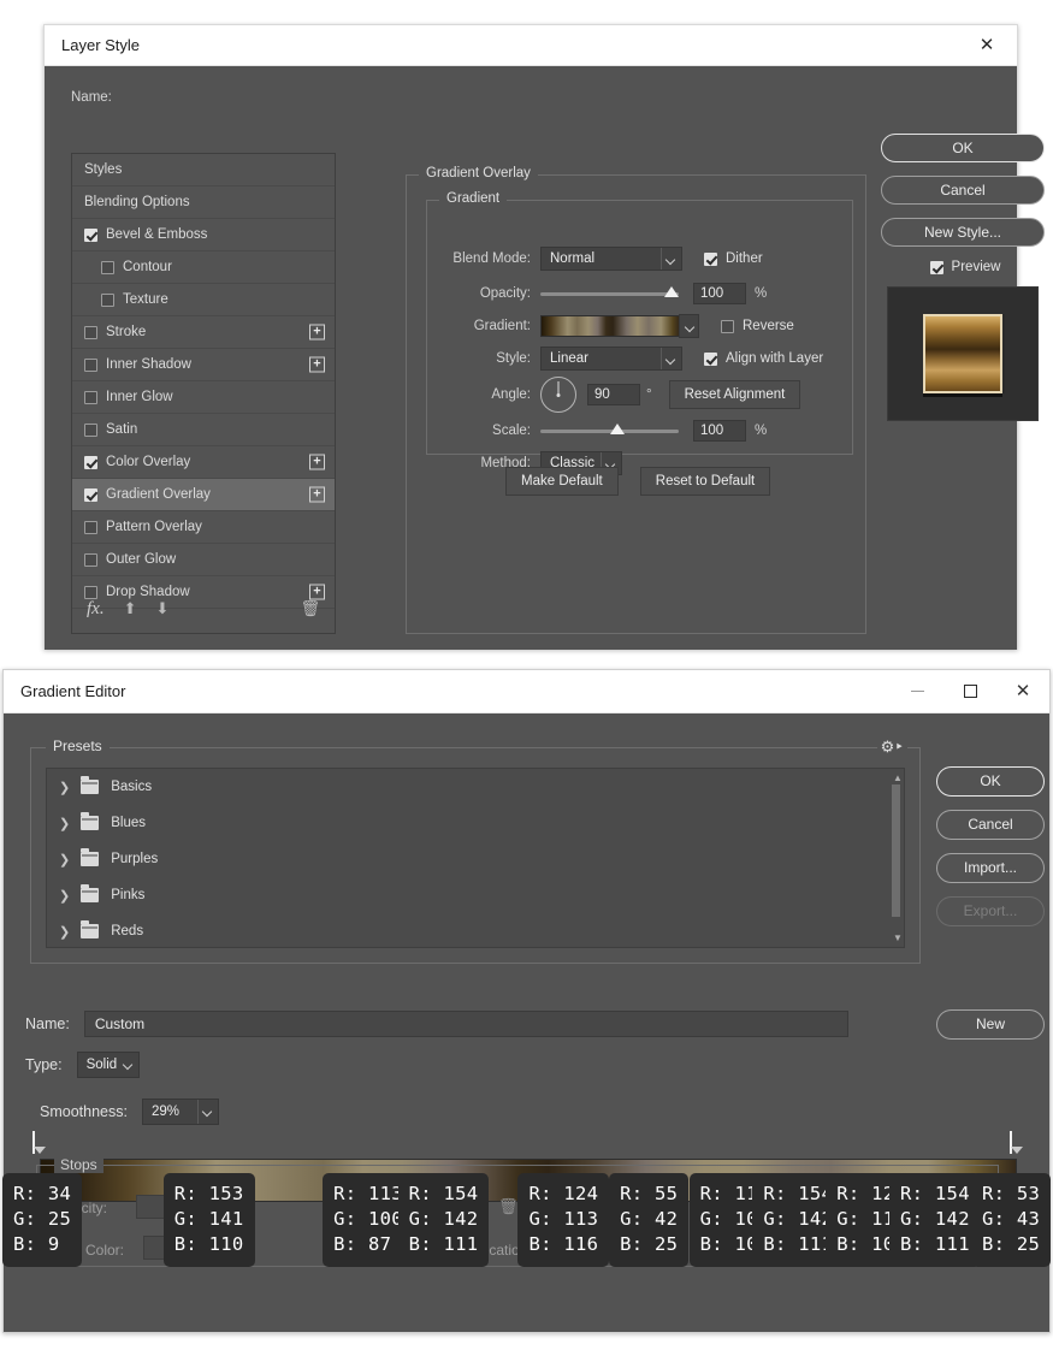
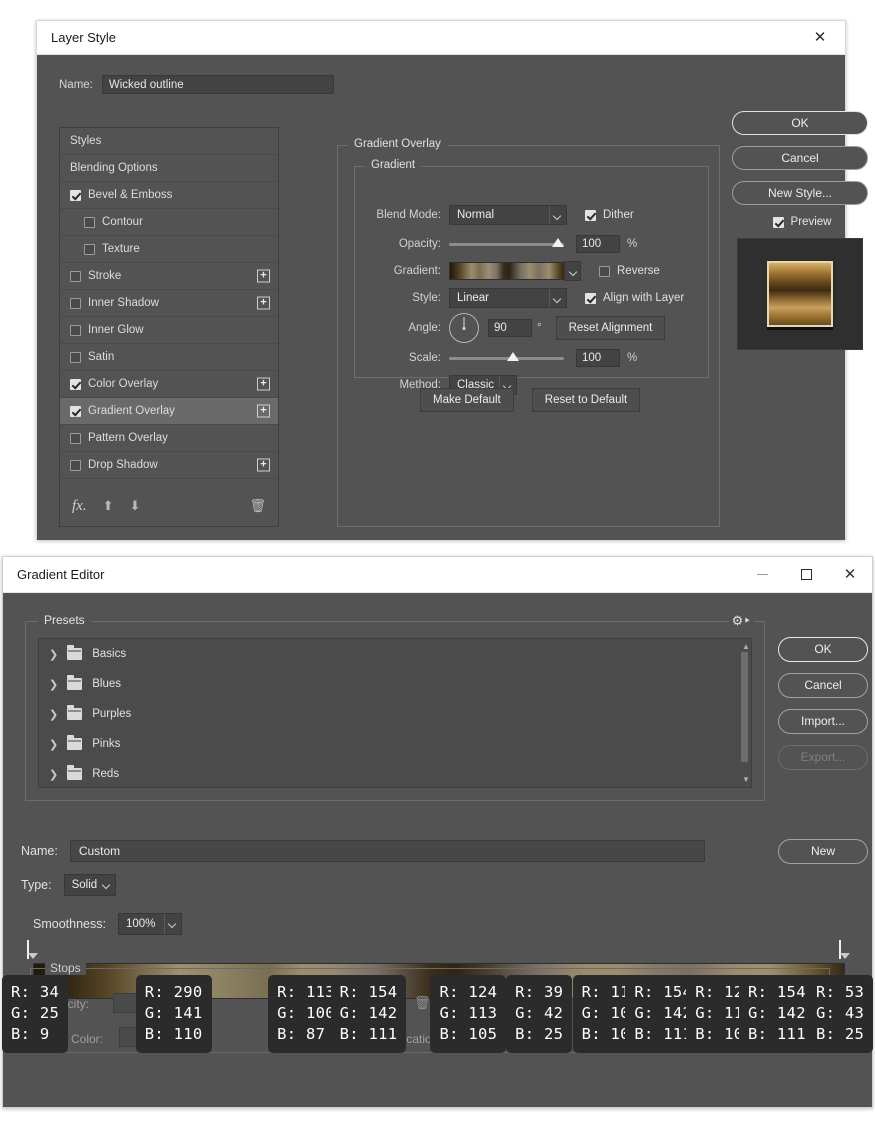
  Layer Style
  ✕
  Name:
+ Wicked outline
  Styles
  Blending Options
  Bevel & Emboss
  Contour
  Texture
  Stroke
  +
  Inner Shadow
  +
  Inner Glow
  Satin
  Color Overlay
  +
  Gradient Overlay
  +
  Pattern Overlay
- Outer Glow
  Drop Shadow
  +
  fx.
  ⬆
  ⬇
  🗑
  Gradient Overlay
  Gradient
  Blend Mode:
  Normal
  Dither
  Opacity:
  100
  %
  Gradient:
  Reverse
  Style:
  Linear
  Align with Layer
  Angle:
  90
  °
  Reset Alignment
  Scale:
  100
  %
  Method:
  Classic
  Make Default
  Reset to Default
  OK
  Cancel
  New Style...
  Preview
  Gradient Editor
  ✕
  Presets
  ⚙‣
  ❯
  Basics
  ❯
  Blues
  ❯
  Purples
  ❯
  Pinks
  ❯
  Reds
  ▲
  ▼
  OK
  Cancel
  Import...
  Export...
  New
  Name:
  Custom
  Type:
  Solid
  Smoothness:
- 29%
+ 100%
  Stops
  Color:
  🗑
  R: 34
  G: 25
  B: 9
- R: 153
+ R: 290
  G: 141
  B: 110
  R: 11
  G: 10
  B: 87
  R: 154
  G: 142
  B: 111
  R: 124
  G: 113
- B: 116
+ B: 105
- R: 55
+ R: 39
  G: 42
  B: 25
  R: 15
  G: 14
  B: 11
  R: 154
  G: 142
  B: 111
  R: 53
  G: 43
  B: 25
